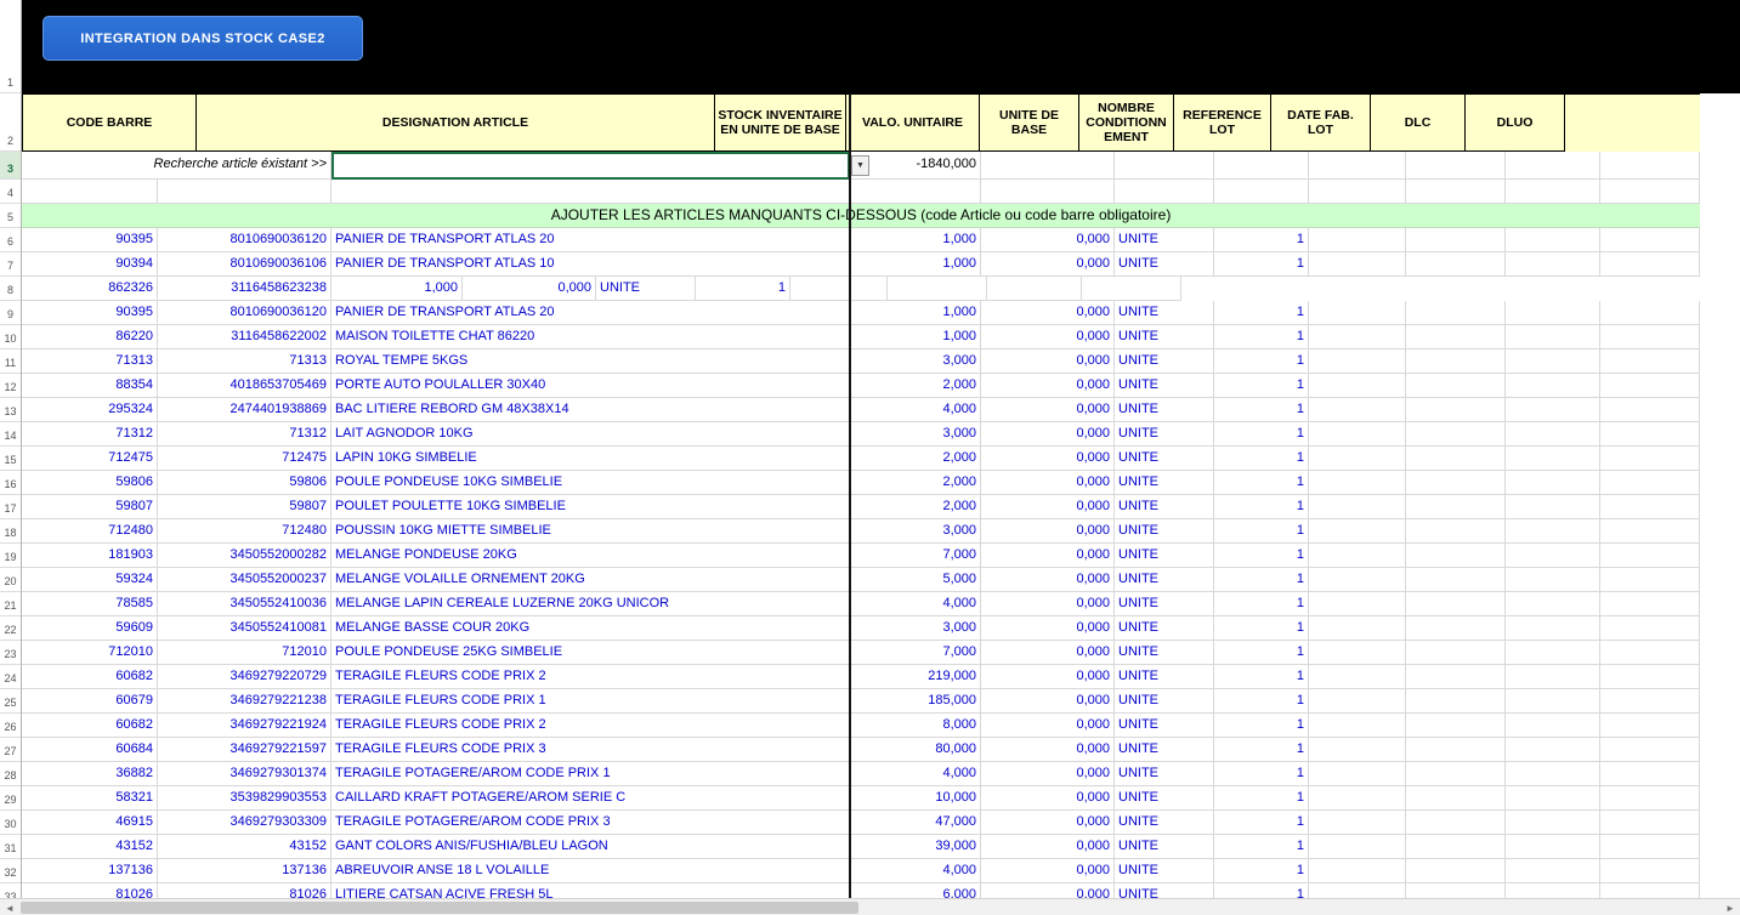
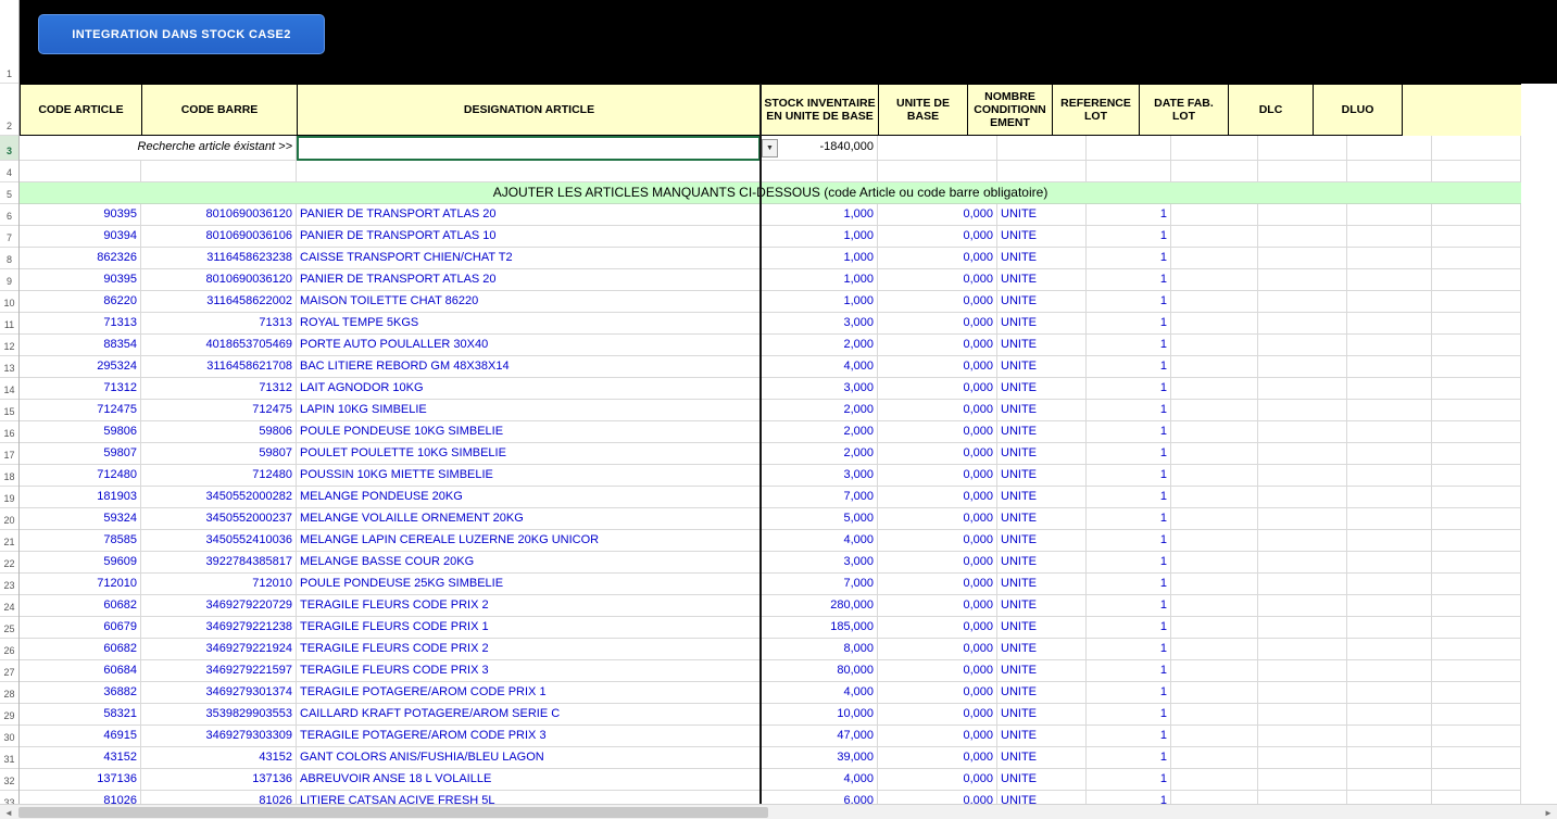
  1
  2
  3
  4
  5
  6
  7
  8
  9
  10
  11
  12
  13
  14
  15
  16
  17
  18
  19
  20
  21
  22
  23
  24
  25
  26
  27
  28
  29
  30
  31
  32
  33
  INTEGRATION DANS STOCK CASE2
+ CODE ARTICLE
  CODE BARRE
  DESIGNATION ARTICLE
  STOCK INVENTAIRE EN UNITE DE BASE
- VALO. UNITAIRE
  UNITE DE BASE
  NOMBRE CONDITIONNEMENT
  REFERENCE LOT
  DATE FAB. LOT
  DLC
  DLUO
  Recherche article éxistant >>
  -1840,000
  AJOUTER LES ARTICLES MANQUANTS CI-ESSOUS (code Article ou code barre obligatoire)
  90395
  8010690036120
  PANIER DE TRANSPORT ATLAS 20
  1,000
  0,000
  UNITE
  1
  90394
  8010690036106
  PANIER DE TRANSPORT ATLAS 10
  1,000
  0,000
  UNITE
  1
  862326
  3116458623238
+ CAISSE TRANSPORT CHIEN/CHAT T2
  1,000
  0,000
  UNITE
  1
  90395
  8010690036120
  PANIER DE TRANSPORT ATLAS 20
  1,000
  0,000
  UNITE
  1
  86220
  3116458622002
  MAISON TOILETTE CHAT 86220
  1,000
  0,000
  UNITE
  1
  71313
  71313
  ROYAL TEMPE 5KGS
  3,000
  0,000
  UNITE
  1
  88354
  4018653705469
  PORTE AUTO POULALLER 30X40
  2,000
  0,000
  UNITE
  1
  295324
- 2474401938869
+ 3116458621708
  BAC LITIERE REBORD GM 48X38X14
  4,000
  0,000
  UNITE
  1
  71312
  71312
  LAIT AGNODOR 10KG
  3,000
  0,000
  UNITE
  1
  712475
  712475
  LAPIN 10KG SIMBELIE
  2,000
  0,000
  UNITE
  1
  59806
  59806
  POULE PONDEUSE 10KG SIMBELIE
  2,000
  0,000
  UNITE
  1
  59807
  59807
  POULET POULETTE 10KG SIMBELIE
  2,000
  0,000
  UNITE
  1
  712480
  712480
  POUSSIN 10KG MIETTE SIMBELIE
  3,000
  0,000
  UNITE
  1
  181903
  3450552000282
  MELANGE PONDEUSE 20KG
  7,000
  0,000
  UNITE
  1
  59324
  3450552000237
  MELANGE VOLAILLE ORNEMENT 20KG
  5,000
  0,000
  UNITE
  1
  78585
  3450552410036
  MELANGE LAPIN CEREALE LUZERNE 20KG UNICOR
  4,000
  0,000
  UNITE
  1
  59609
- 3450552410081
+ 3922784385817
  MELANGE BASSE COUR 20KG
  3,000
  0,000
  UNITE
  1
  712010
  712010
  POULE PONDEUSE 25KG SIMBELIE
  7,000
  0,000
  UNITE
  1
  60682
  3469279220729
  TERAGILE FLEURS CODE PRIX 2
- 219,000
+ 280,000
  0,000
  UNITE
  1
  60679
  3469279221238
  TERAGILE FLEURS CODE PRIX 1
  185,000
  0,000
  UNITE
  1
  60682
  3469279221924
  TERAGILE FLEURS CODE PRIX 2
  8,000
  0,000
  UNITE
  1
  60684
  3469279221597
  TERAGILE FLEURS CODE PRIX 3
  80,000
  0,000
  UNITE
  1
  36882
  3469279301374
  TERAGILE POTAGERE/AROM CODE PRIX 1
  4,000
  0,000
  UNITE
  1
  58321
  3539829903553
  CAILLARD KRAFT POTAGERE/AROM SERIE C
  10,000
  0,000
  UNITE
  1
  46915
  3469279303309
  TERAGILE POTAGERE/AROM CODE PRIX 3
  47,000
  0,000
  UNITE
  1
  43152
  43152
  GANT COLORS ANIS/FUSHIA/BLEU LAGON
  39,000
  0,000
  UNITE
  1
  137136
  137136
  ABREUVOIR ANSE 18 L VOLAILLE
  4,000
  0,000
  UNITE
  1
  81026
  81026
  LITIERE CATSAN ACIVE FRESH 5L
  6,000
  0,000
  UNITE
  1
  ◄
  ►
